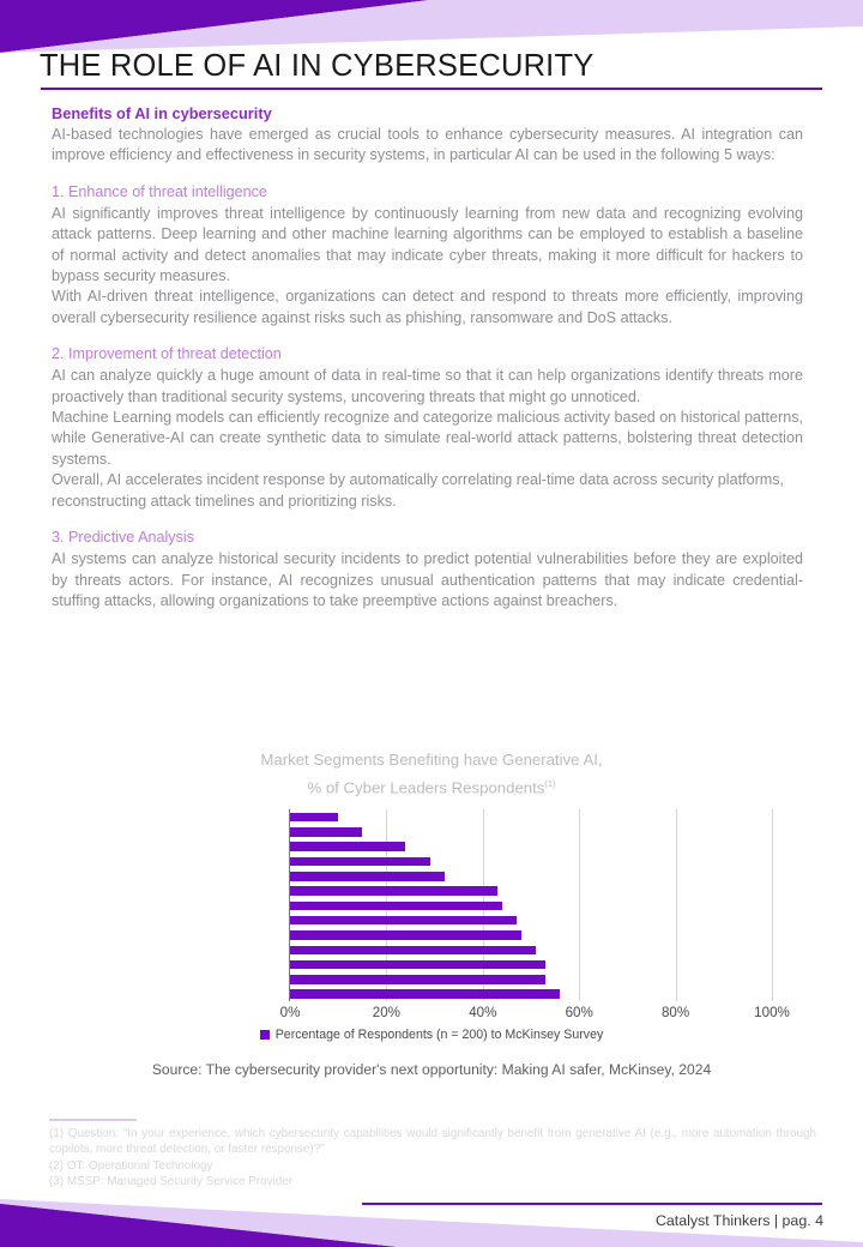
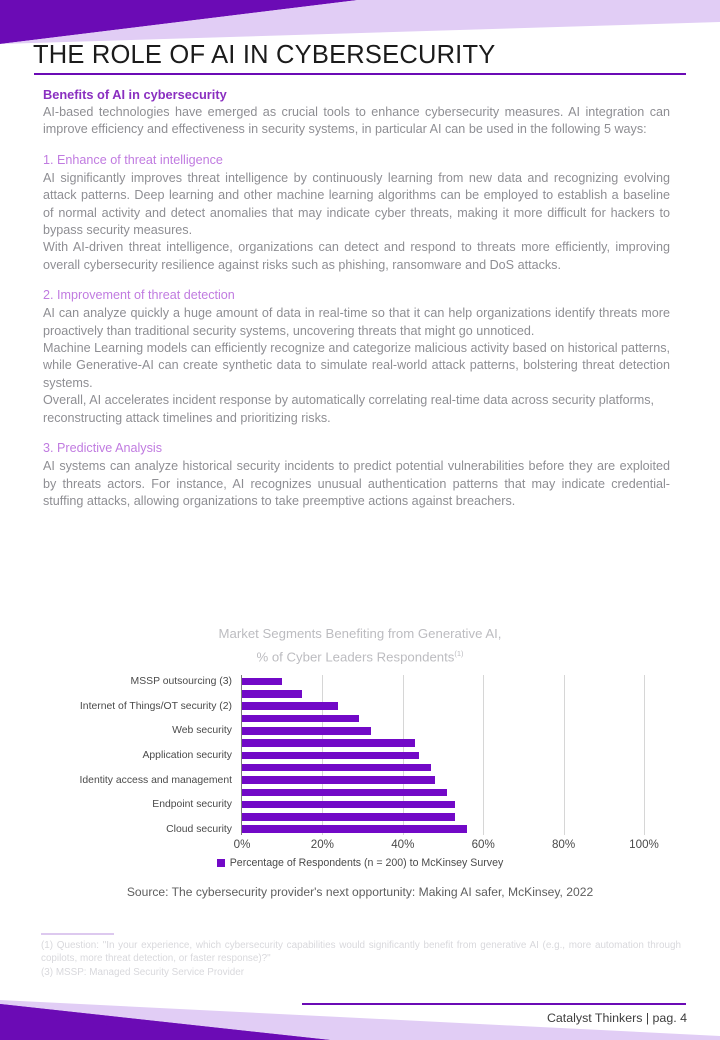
  THE ROLE OF AI IN CYBERSECURITY
  Benefits of AI in cybersecurity
  AI-based technologies have emerged as crucial tools to enhance cybersecurity measures. AI integration can improve efficiency and effectiveness in security systems, in particular AI can be used in the following 5 ways:
  1. Enhance of threat intelligence
  AI significantly improves threat intelligence by continuously learning from new data and recognizing evolving attack patterns. Deep learning and other machine learning algorithms can be employed to establish a baseline of normal activity and detect anomalies that may indicate cyber threats, making it more difficult for hackers to bypass security measures.
  With AI-driven threat intelligence, organizations can detect and respond to threats more efficiently, improving overall cybersecurity resilience against risks such as phishing, ransomware and DoS attacks.
  2. Improvement of threat detection
  AI can analyze quickly a huge amount of data in real-time so that it can help organizations identify threats more proactively than traditional security systems, uncovering threats that might go unnoticed.
  Machine Learning models can efficiently recognize and categorize malicious activity based on historical patterns, while Generative-AI can create synthetic data to simulate real-world attack patterns, bolstering threat detection systems.
  Overall, AI accelerates incident response by automatically correlating real-time data across security platforms, reconstructing attack timelines and prioritizing risks.
  3. Predictive Analysis
  AI systems can analyze historical security incidents to predict potential vulnerabilities before they are exploited by threats actors. For instance, AI recognizes unusual authentication patterns that may indicate credential-stuffing attacks, allowing organizations to take preemptive actions against breachers.
- Market Segments Benefiting have Generative AI,
+ Market Segments Benefiting from Generative AI,
  % of Cyber Leaders Respondents(1)
+ MSSP outsourcing (3)
+ Internet of Things/OT security (2)
+ Web security
+ Application security
+ Identity access and management
+ Endpoint security
+ Cloud security
  0%
  20%
  40%
  60%
  80%
  100%
  Percentage of Respondents (n = 200) to McKinsey Survey
- Source: The cybersecurity provider's next opportunity: Making AI safer, McKinsey, 2024
+ Source: The cybersecurity provider's next opportunity: Making AI safer, McKinsey, 2022
  (1) Question: "In your experience, which cybersecurity capabilities would significantly benefit from generative AI (e.g., more automation through copilots, more threat detection, or faster response)?"
- (2) OT: Operational Technology
  (3) MSSP: Managed Security Service Provider
  Catalyst Thinkers | pag. 4
